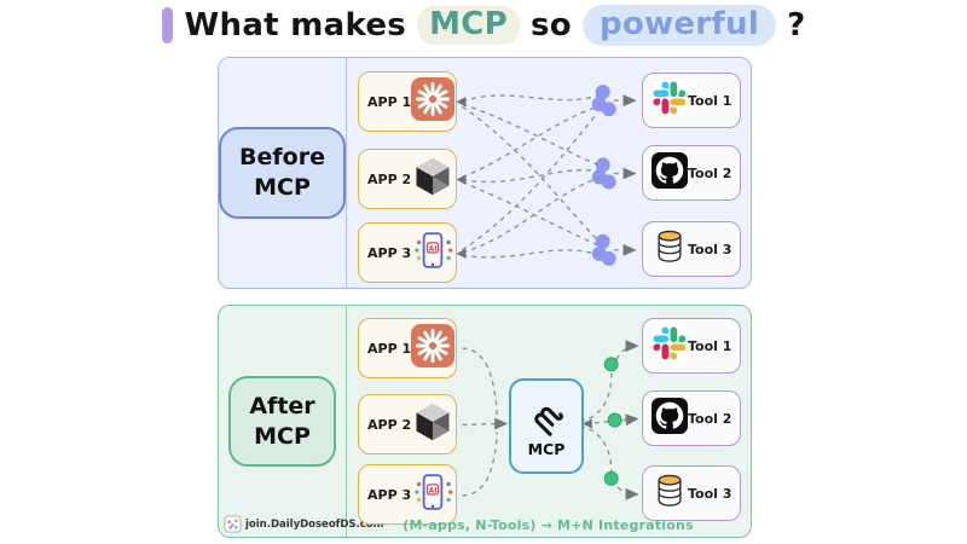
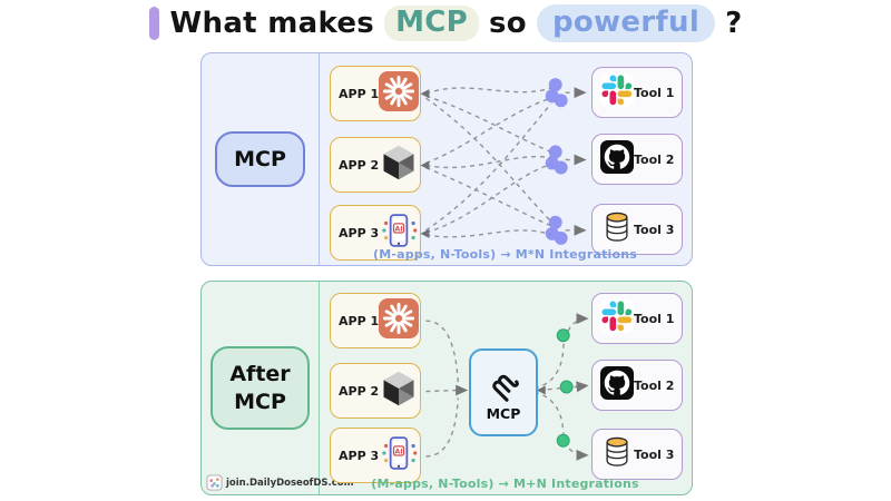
  What makes
  MCP
  so
  powerful
  ?
- Before
  MCP
  APP 1
  APP 2
  APP 3
  Tool 1
  Tool 2
  Tool 3
+ (M-apps, N-Tools) → M*N Integrations
  After
  MCP
  join.DailyDoseofDS.c
  APP 1
  APP 2
  APP 3
  MCP
  Tool 1
  Tool 2
  Tool 3
  (M-apps, N-Tools) → M+N Integrations
